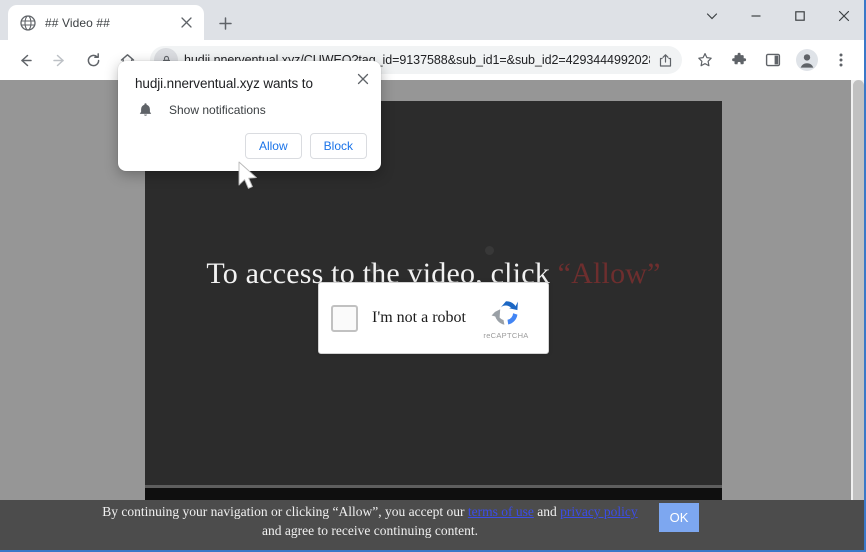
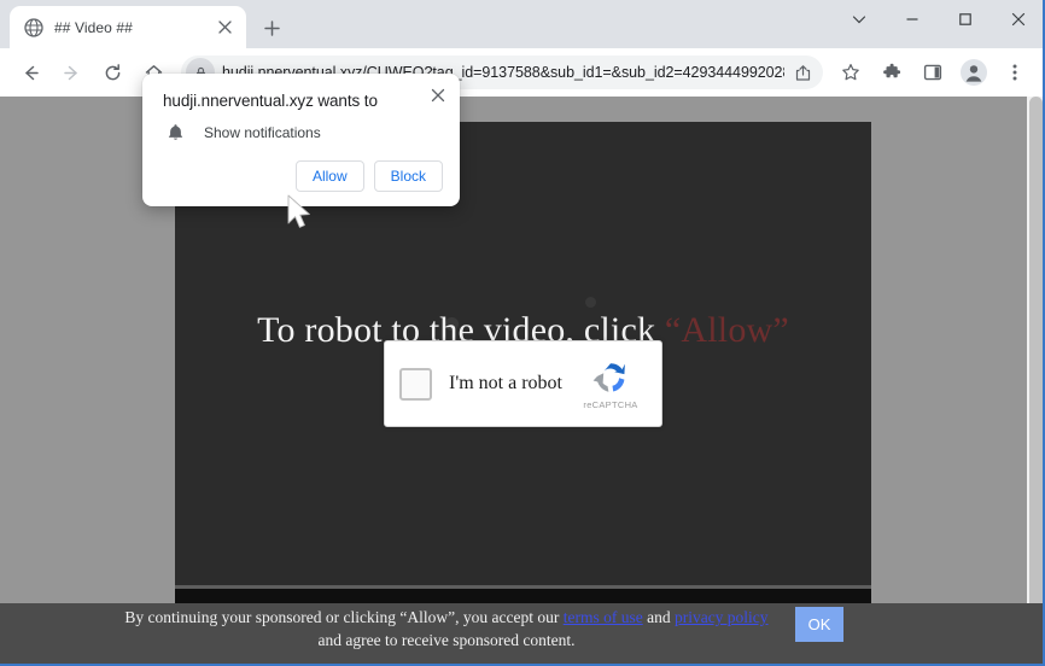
  ## Video ##
  hudji.nnerventual.xyz/CUWEO?tag_id=9137588&sub_id1=&sub_id2=429344499202
- To access to the video, click “Allow”
+ To robot to the video, click “Allow”
  I'm not a robot
  reCAPTCHA
- By continuing your navigation or clicking “Allow”, you accept our terms of use and privacy policy
+ By continuing your sponsored or clicking “Allow”, you accept our terms of use and privacy policy
- and agree to receive continuing content.
+ and agree to receive sponsored content.
  OK
  hudji.nnerventual.xyz wants to
  Show notifications
  Allow
  Block
